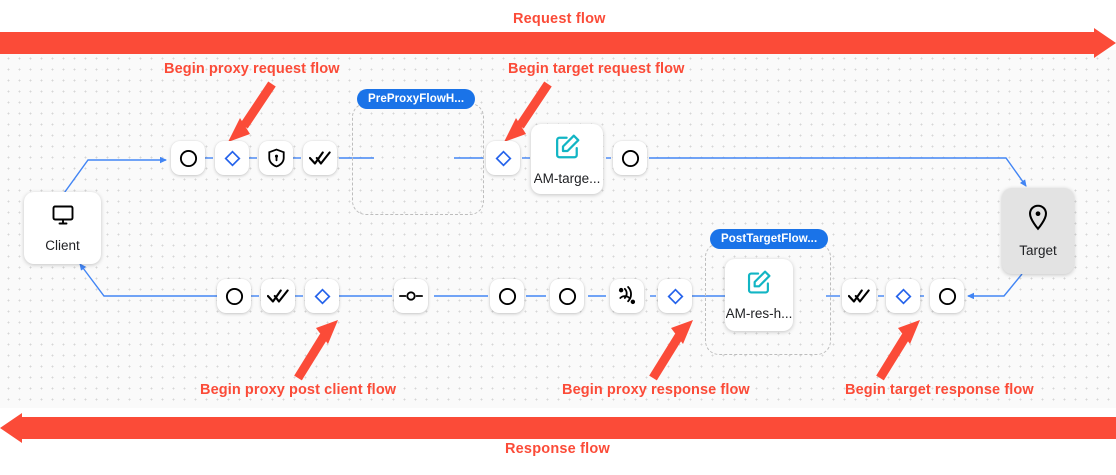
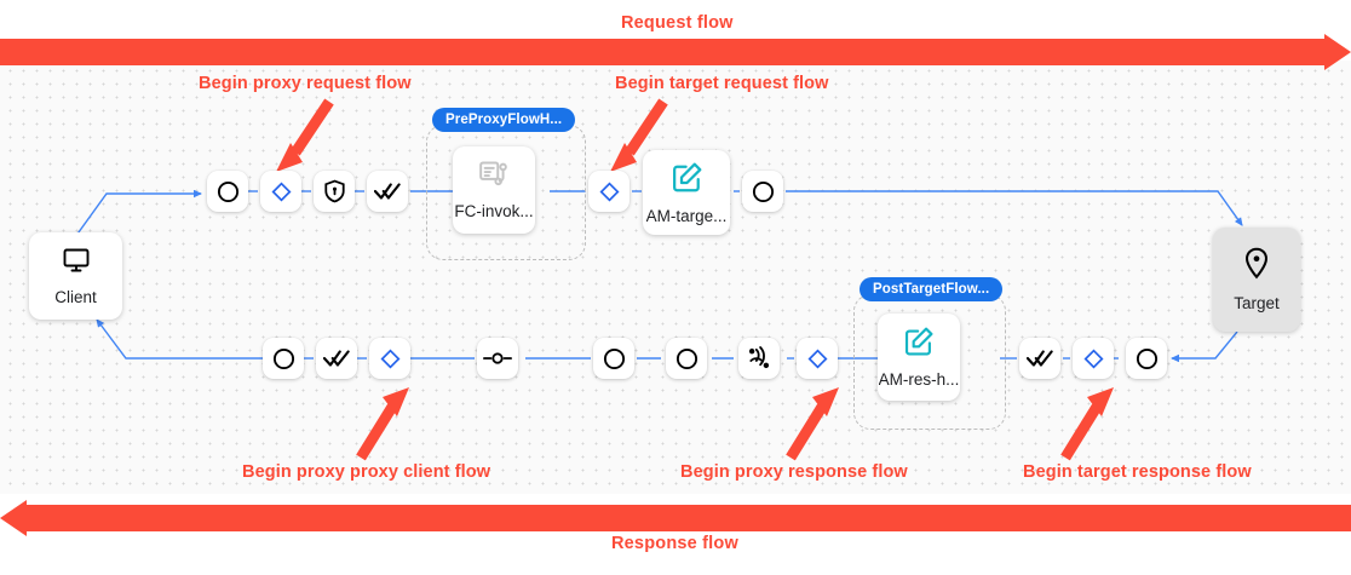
  Request flow
  Response flow
  Begin proxy request flow
  Begin target request flow
- Begin proxy post client flow
+ Begin proxy proxy client flow
  Begin proxy response flow
  Begin target response flow
  Client
  Target
  PreProxyFlowH...
+ FC-invok...
  AM-targe...
  PostTargetFlow...
  AM-res-h...
